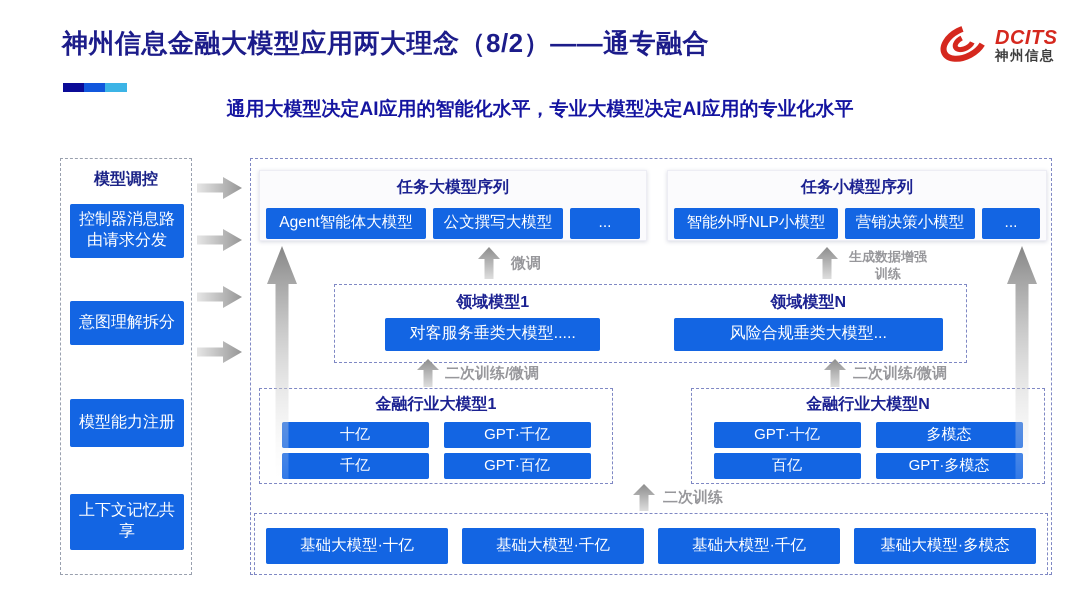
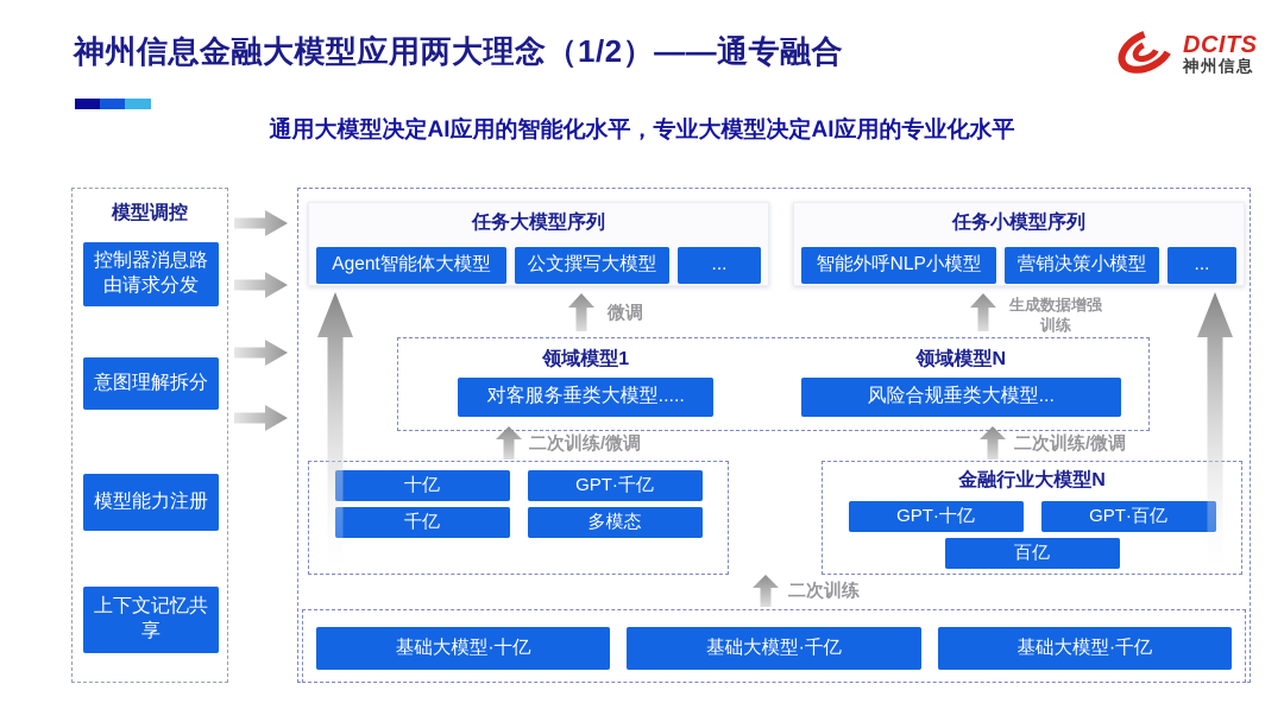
- 神州信息金融大模型应用两大理念（8/2）——通专融合
+ 神州信息金融大模型应用两大理念（1/2）——通专融合
  DCITS
  神州信息
  通用大模型决定AI应用的智能化水平，专业大模型决定AI应用的专业化水平
  模型调控
  控制器消息路由请求分发
  意图理解拆分
  模型能力注册
  上下文记忆共享
  任务大模型序列
  Agent智能体大模型
  公文撰写大模型
  ...
  任务小模型序列
  智能外呼NLP小模型
  营销决策小模型
  ...
  微调
  生成数据增强训练
  领域模型1
  对客服务垂类大模型.....
  领域模型N
  风险合规垂类大模型...
  二次训练/微调
  二次训练/微调
- 金融行业大模型1
  十亿
  GPT·千亿
  千亿
- GPT·百亿
+ 多模态
  金融行业大模型N
  GPT·十亿
- 多模态
+ GPT·百亿
  百亿
- GPT·多模态
  二次训练
  基础大模型·十亿
  基础大模型·千亿
  基础大模型·千亿
- 基础大模型·多模态
